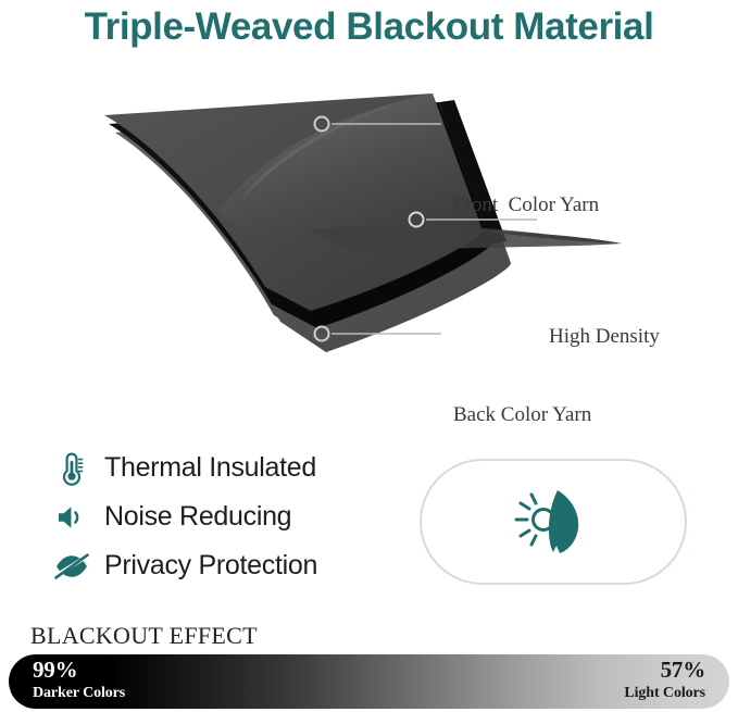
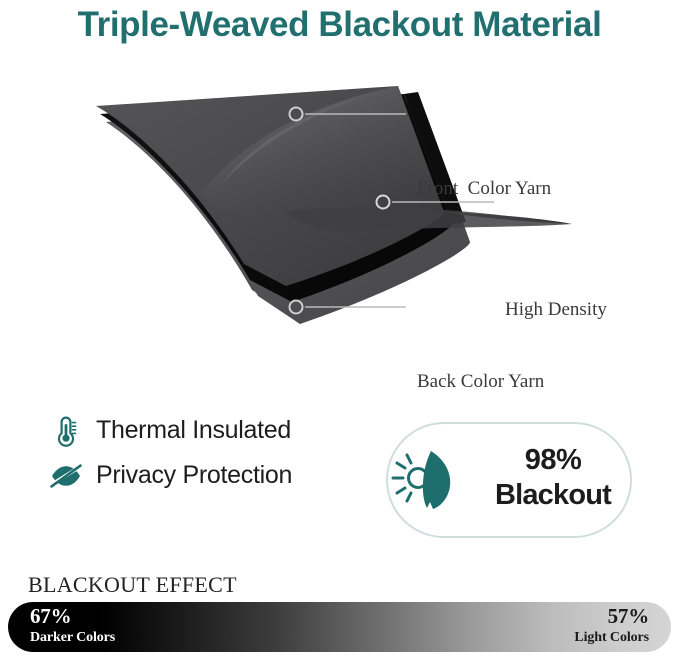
  Triple-Weaved Blackout Material
  Front Color Yarn
  High Density
  Back Color Yarn
  Thermal Insulated
- Noise Reducing
  Privacy Protection
+ 98% Blackout
  BLACKOUT EFFECT
- 99%
+ 67%
  Darker Colors
  57%
  Light Colors
